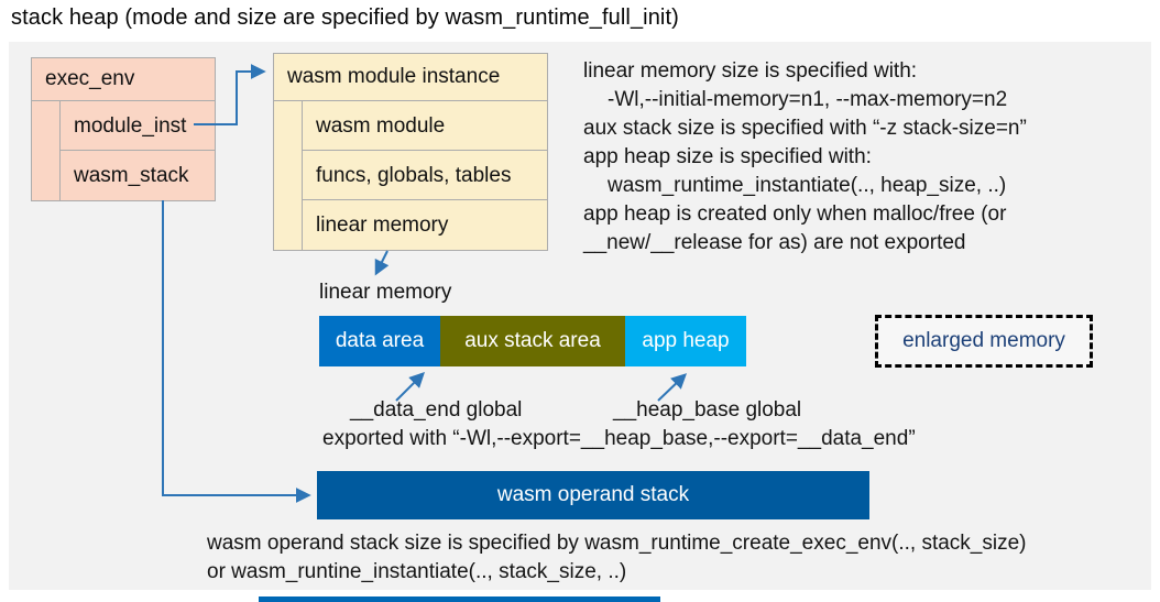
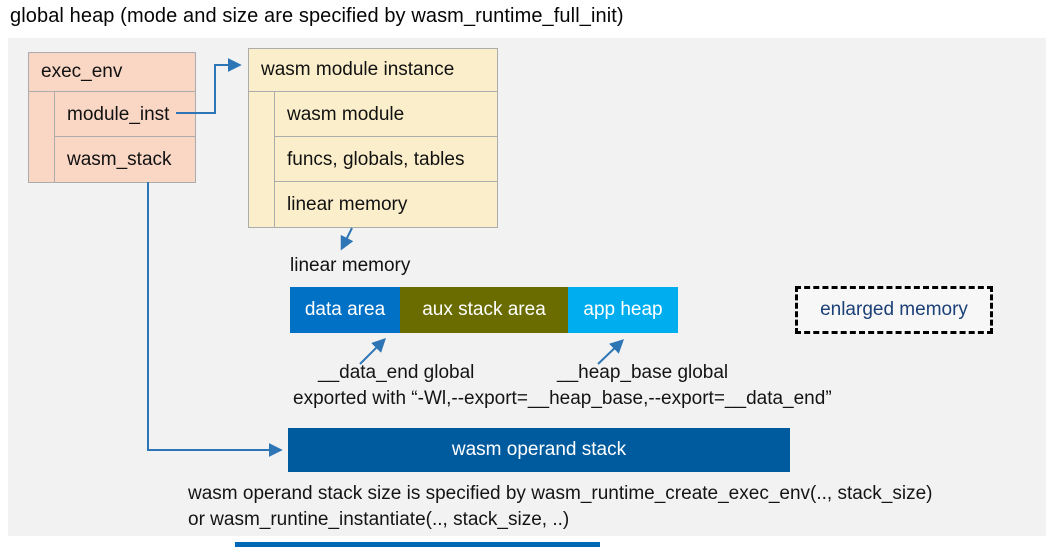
- stack heap (mode and size are specified by wasm_runtime_full_init)
+ global heap (mode and size are specified by wasm_runtime_full_init)
  exec_env
  module_inst
  wasm_stack
  wasm module instance
  wasm module
  funcs, globals, tables
  linear memory
- linear memory size is specified with:
- -Wl,--initial-memory=n1, --max-memory=n2
- aux stack size is specified with “-z stack-size=n”
- app heap size is specified with:
- wasm_runtime_instantiate(.., heap_size, ..)
- app heap is created only when malloc/free (or
- __new/__release for as) are not exported
  linear memory
  data area
  aux stack area
  app heap
  enlarged memory
  __data_end global
  __heap_base global
  exported with “-Wl,--export=__heap_base,--export=__data_end”
  wasm operand stack
  wasm operand stack size is specified by wasm_runtime_create_exec_env(.., stack_size)
  or wasm_runtine_instantiate(.., stack_size, ..)
